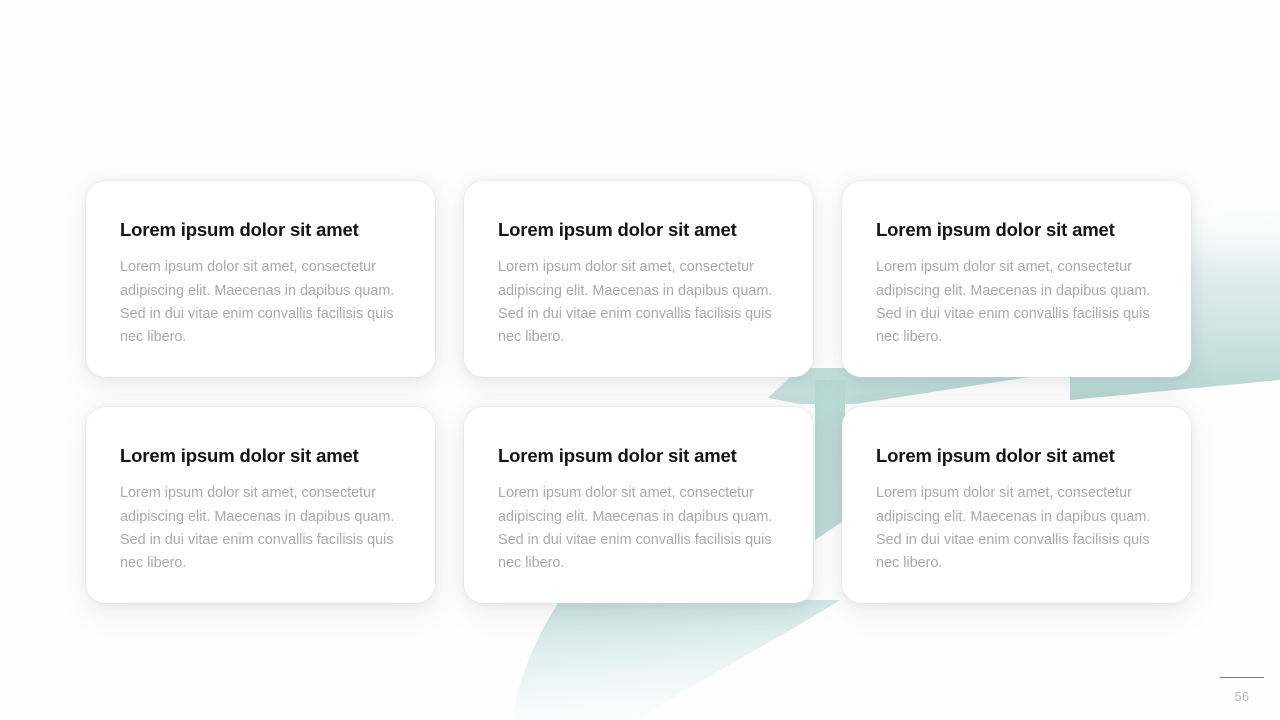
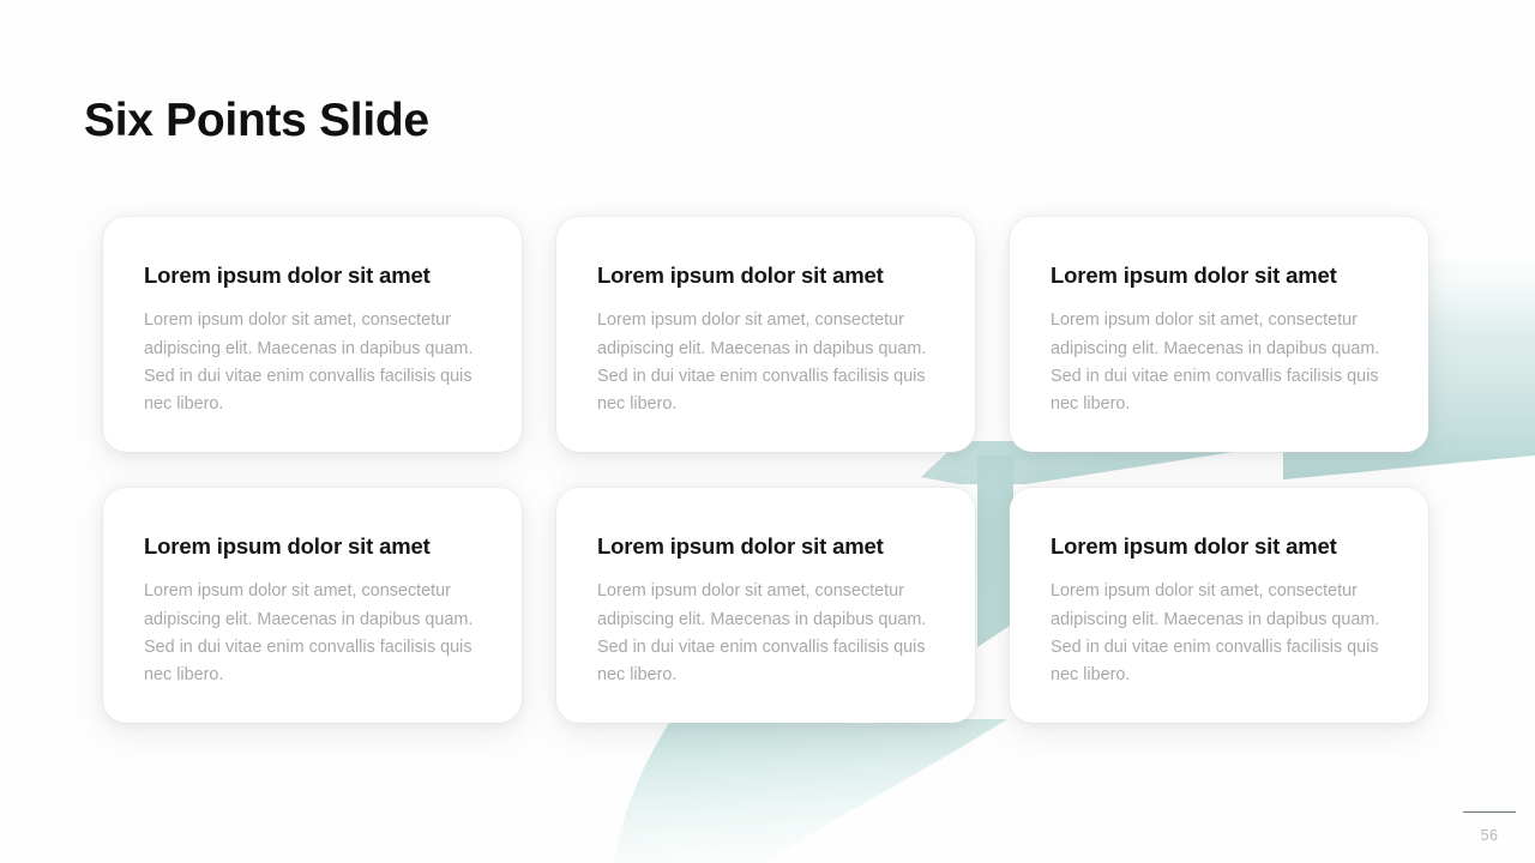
+ Six Points Slide
  Lorem ipsum dolor sit amet
  Lorem ipsum dolor sit amet, consectetur adipiscing elit. Maecenas in dapibus quam. Sed in dui vitae enim convallis facilisis quis nec libero.
  Lorem ipsum dolor sit amet
  Lorem ipsum dolor sit amet, consectetur adipiscing elit. Maecenas in dapibus quam. Sed in dui vitae enim convallis facilisis quis nec libero.
  Lorem ipsum dolor sit amet
  Lorem ipsum dolor sit amet, consectetur adipiscing elit. Maecenas in dapibus quam. Sed in dui vitae enim convallis facilisis quis nec libero.
  Lorem ipsum dolor sit amet
  Lorem ipsum dolor sit amet, consectetur adipiscing elit. Maecenas in dapibus quam. Sed in dui vitae enim convallis facilisis quis nec libero.
  Lorem ipsum dolor sit amet
  Lorem ipsum dolor sit amet, consectetur adipiscing elit. Maecenas in dapibus quam. Sed in dui vitae enim convallis facilisis quis nec libero.
  Lorem ipsum dolor sit amet
  Lorem ipsum dolor sit amet, consectetur adipiscing elit. Maecenas in dapibus quam. Sed in dui vitae enim convallis facilisis quis nec libero.
  56
